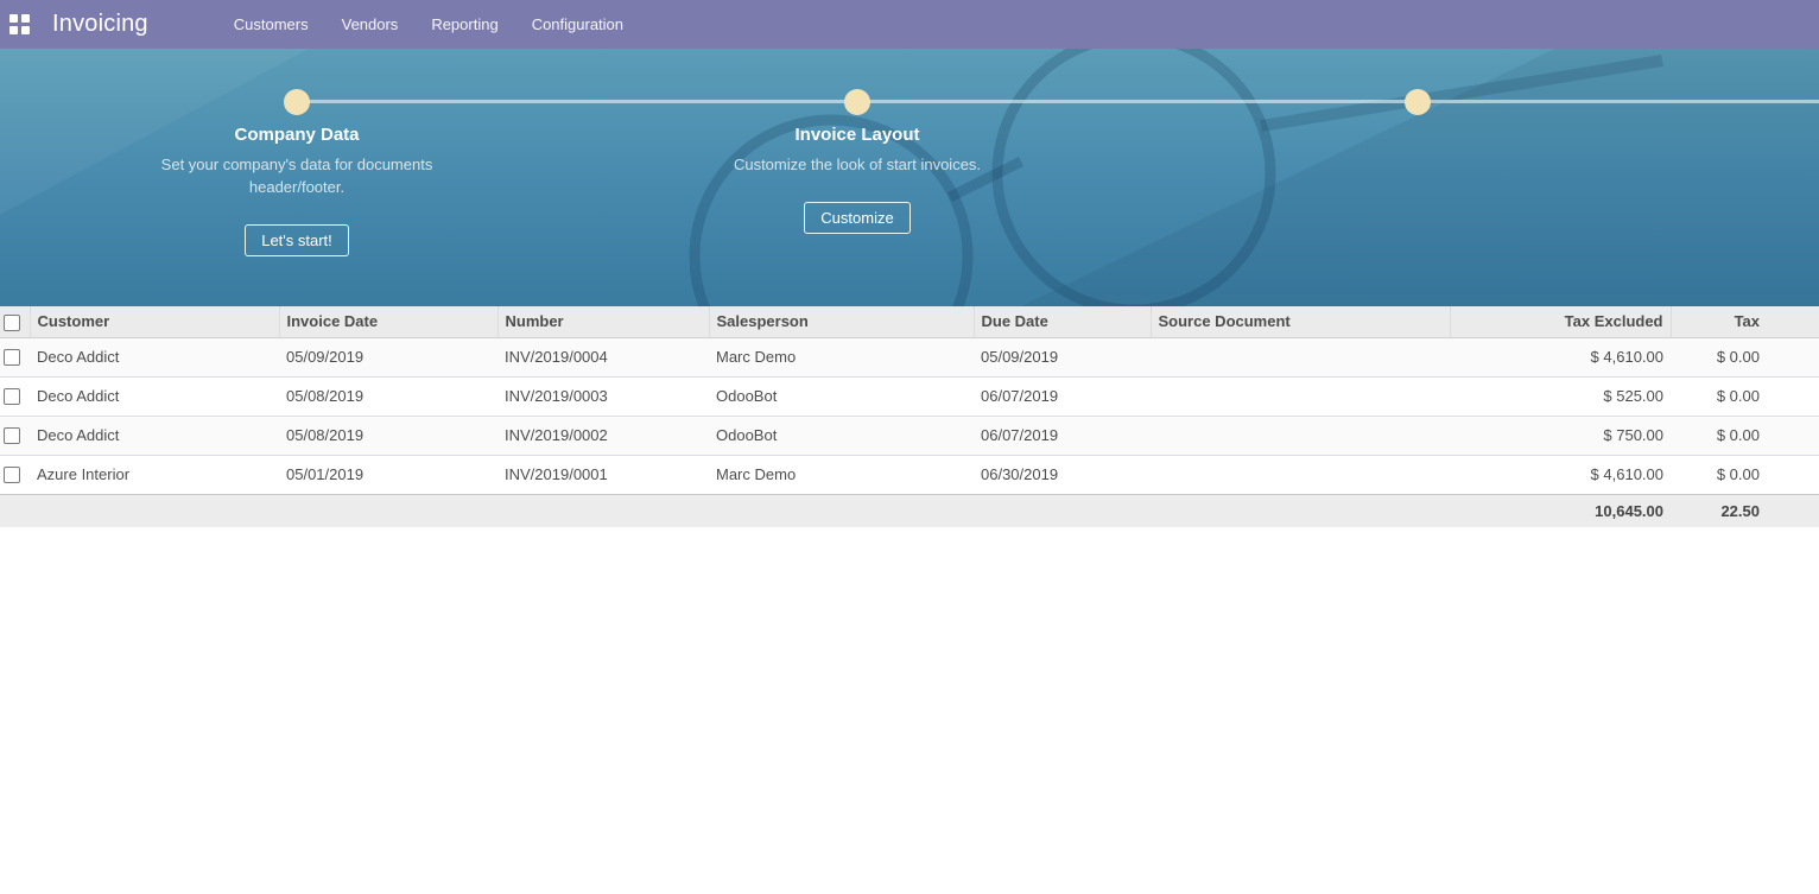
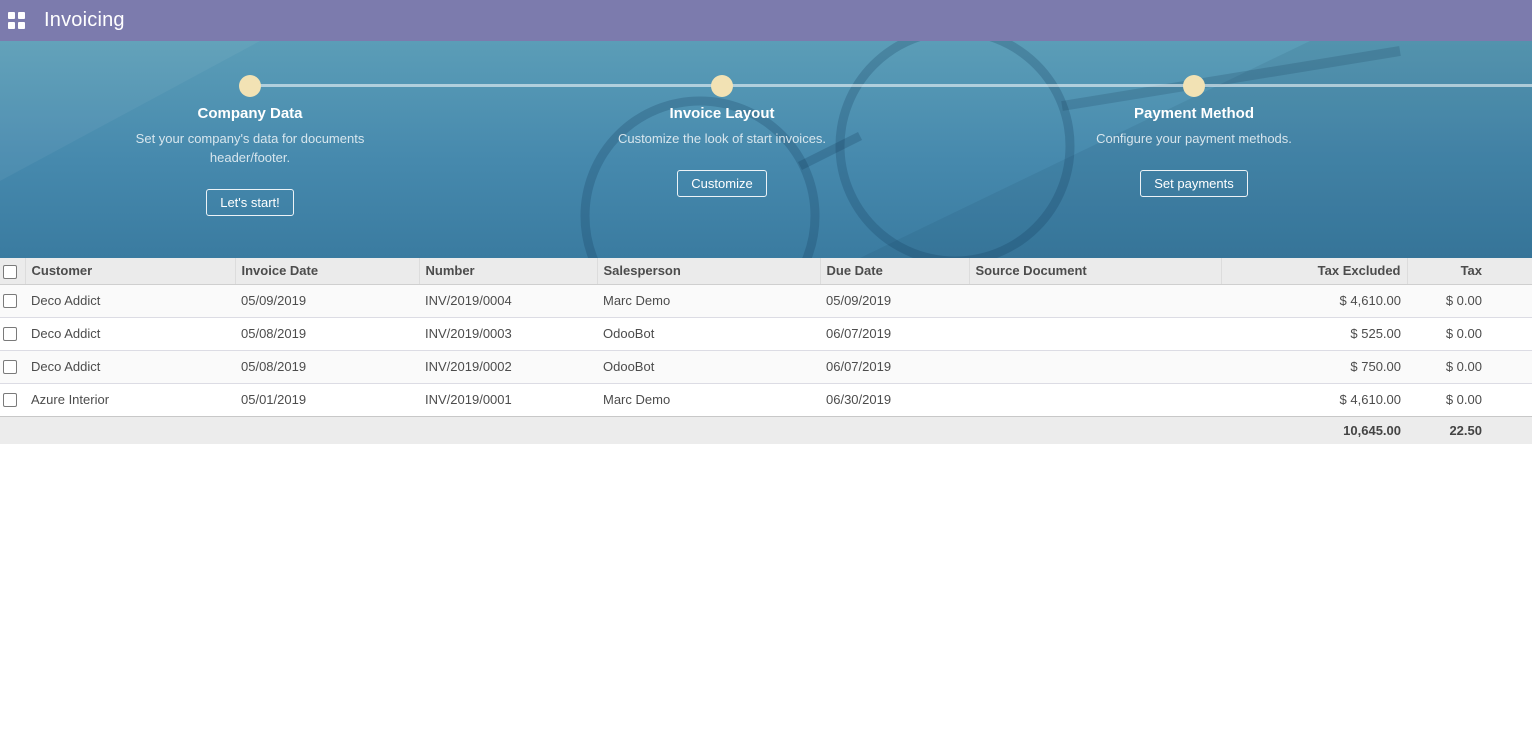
  Invoicing
- Customers
- Vendors
- Reporting
- Configuration
  Company Data
  Set your company's data for documents header/footer.
  Let's start!
  Invoice Layout
  Customize the look of start invoices.
  Customize
+ Payment Method
+ Configure your payment methods.
+ Set payments
  	Customer	Invoice Date	Number	Salesperson	Due Date	Source Document	Tax Excluded	Tax
  	Deco Addict	05/09/2019	INV/2019/0004	Marc Demo	05/09/2019		$ 4,610.00	$ 0.00
  	Deco Addict	05/08/2019	INV/2019/0003	OdooBot	06/07/2019		$ 525.00	$ 0.00
  	Deco Addict	05/08/2019	INV/2019/0002	OdooBot	06/07/2019		$ 750.00	$ 0.00
  	Azure Interior	05/01/2019	INV/2019/0001	Marc Demo	06/30/2019		$ 4,610.00	$ 0.00
  	10,645.00	22.50
